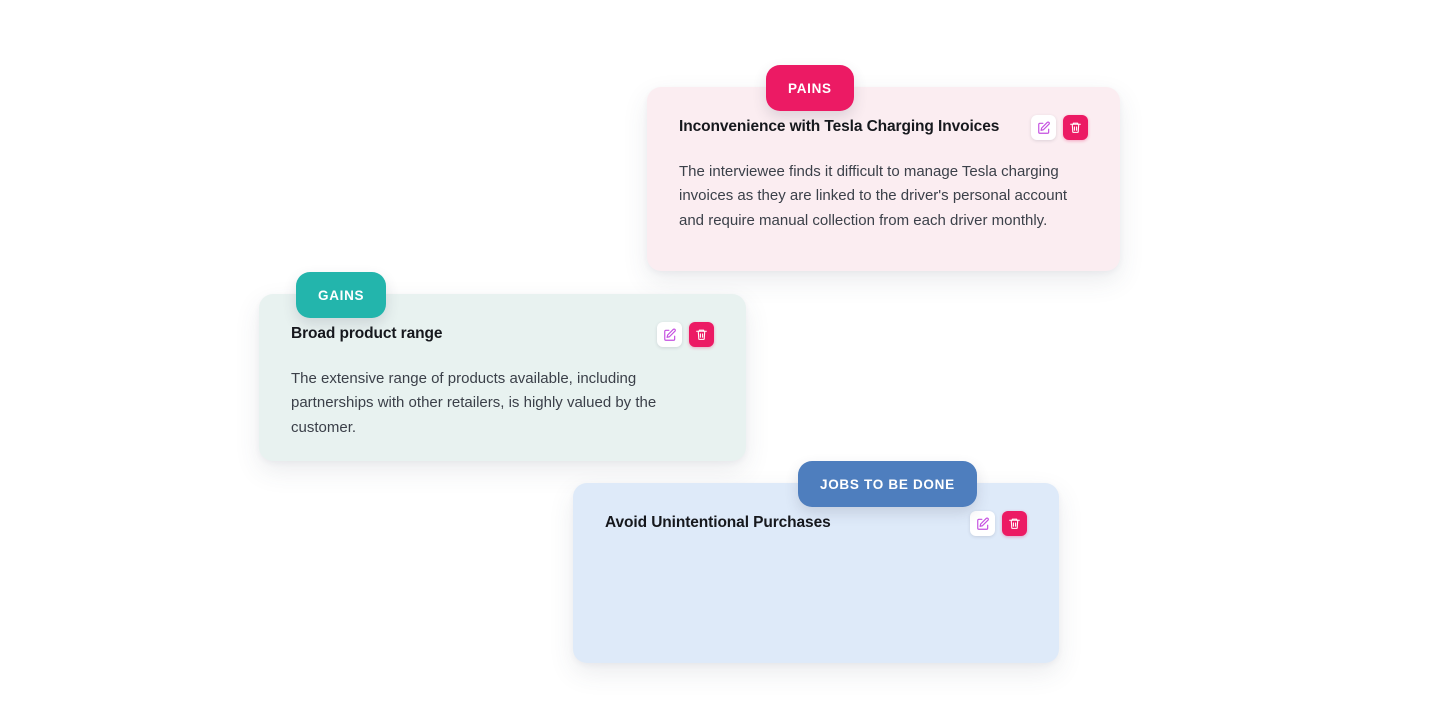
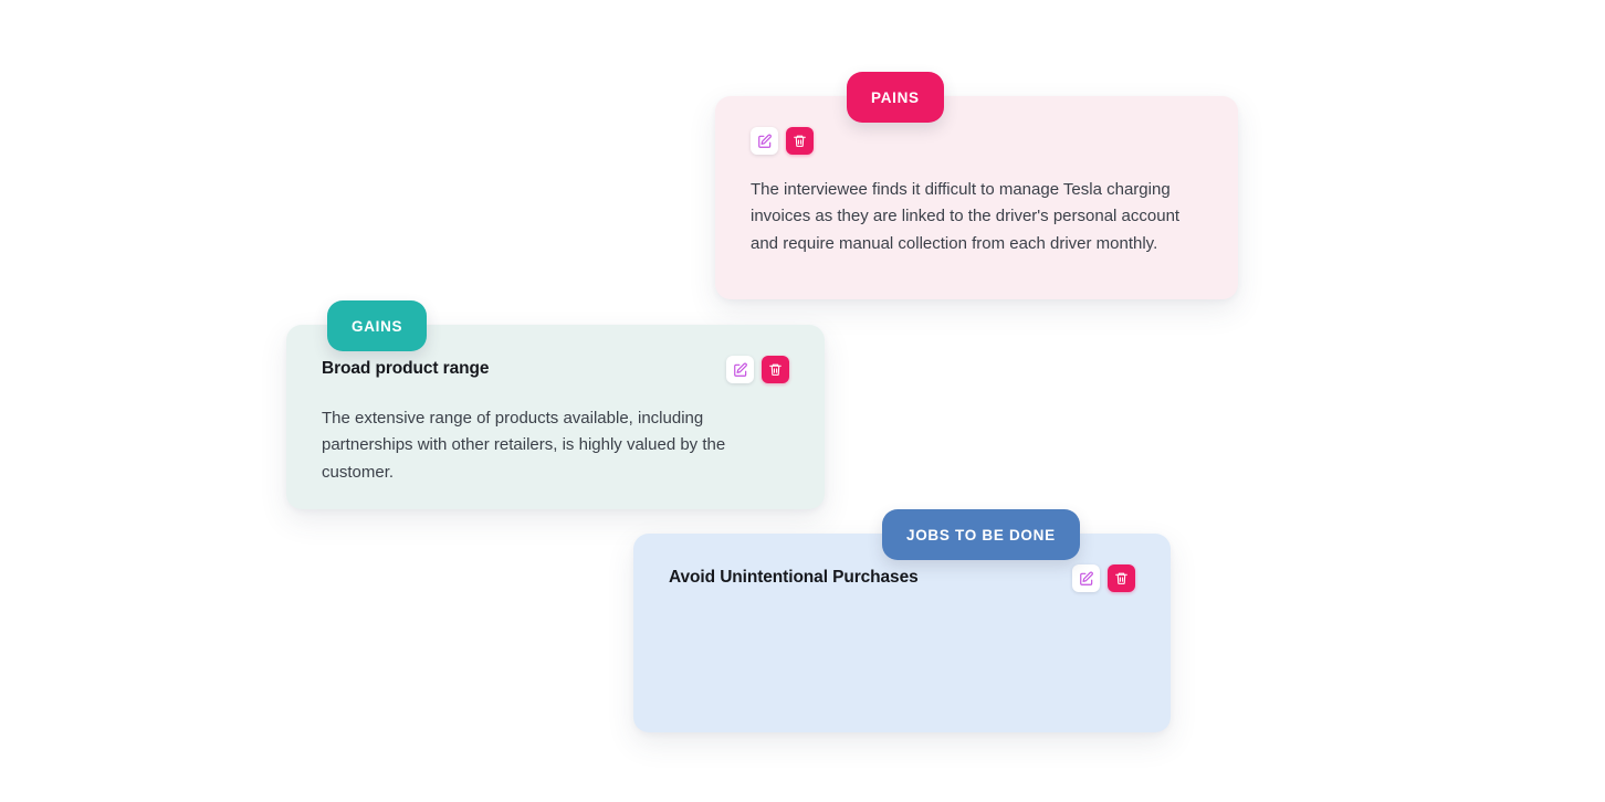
  PAINS
- Inconvenience with Tesla Charging Invoices
  The interviewee finds it difficult to manage Tesla charging invoices as they are linked to the driver's personal account and require manual collection from each driver monthly.
  GAINS
  Broad product range
  The extensive range of products available, including partnerships with other retailers, is highly valued by the customer.
  JOBS TO BE DONE
  Avoid Unintentional Purchases
